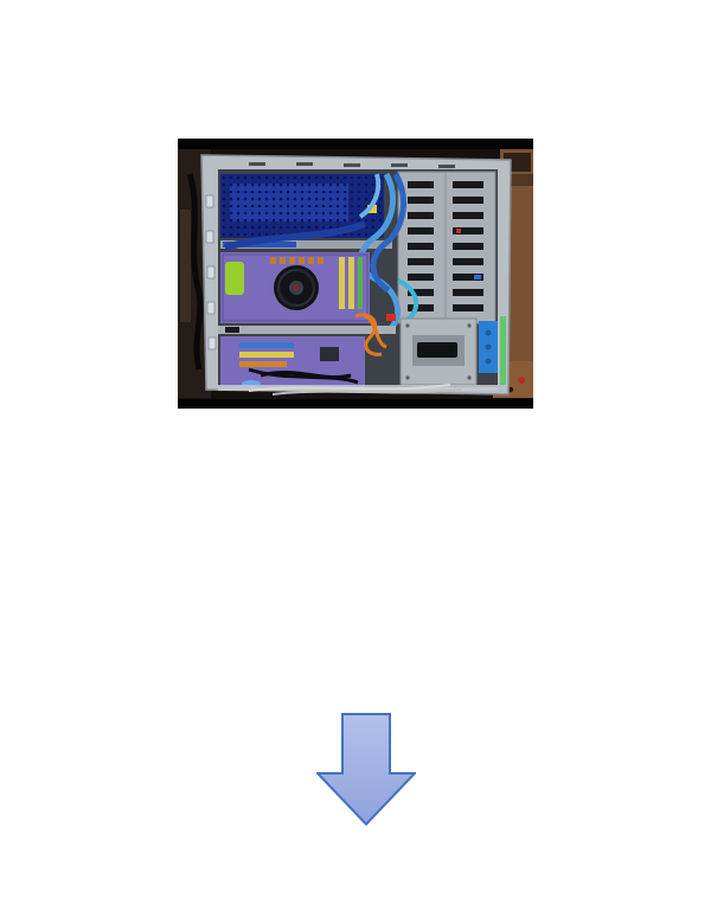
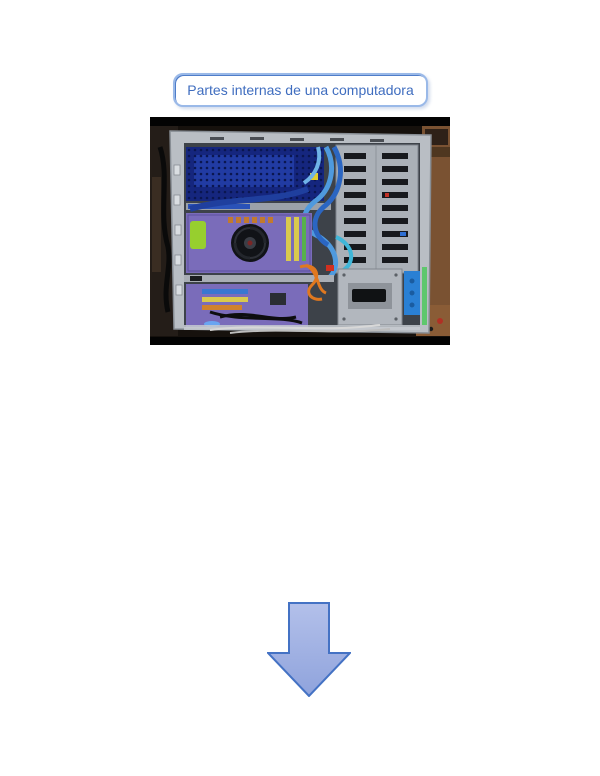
+ Partes internas de una computadora
